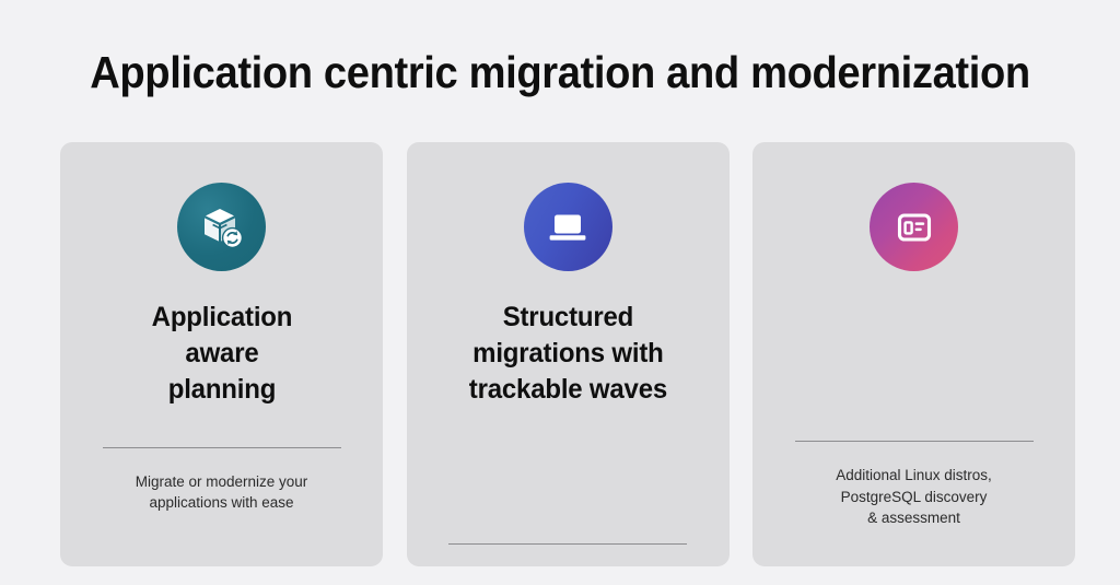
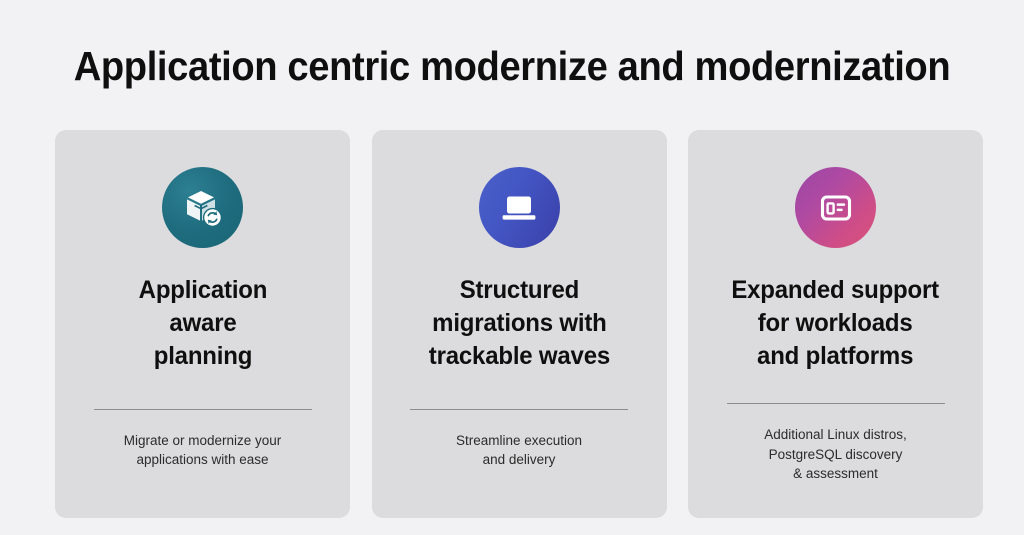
- Application centric migration and modernization
+ Application centric modernize and modernization
  Application
  aware
  planning
  Migrate or modernize your
  applications with ease
  Structured
  migrations with
  trackable waves
+ Streamline execution
+ and delivery
+ Expanded support
+ for workloads
+ and platforms
  Additional Linux distros,
  PostgreSQL discovery
  & assessment
